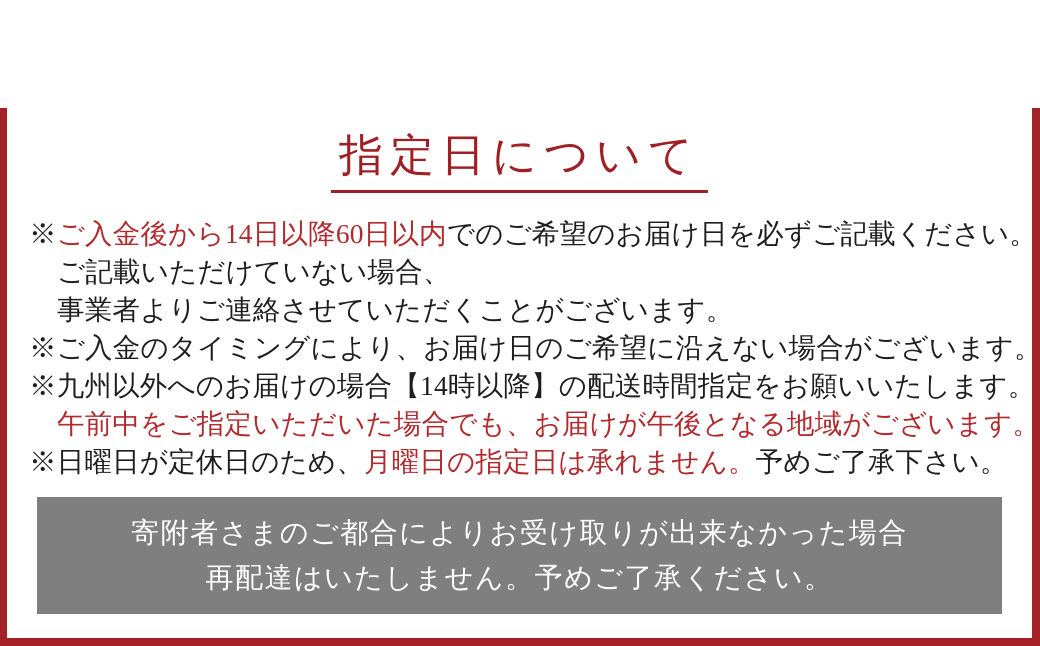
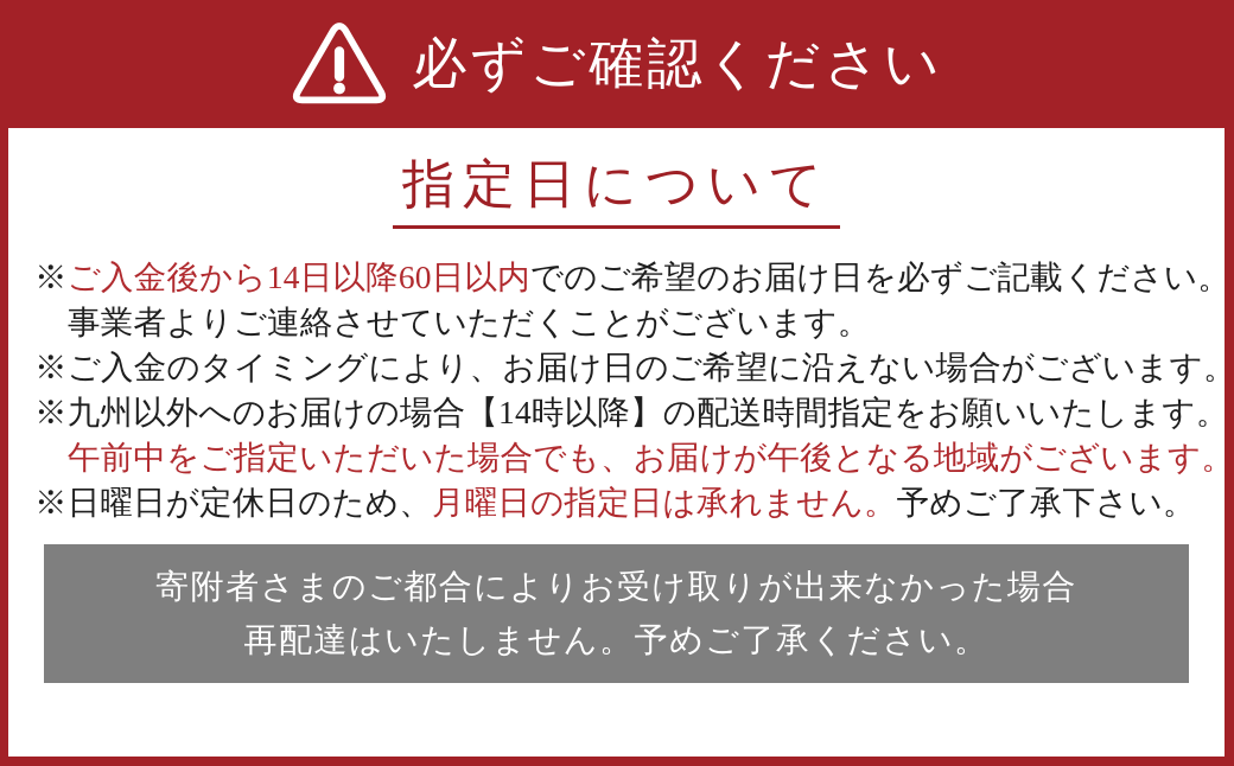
+ 必ずご確認ください
  指定日について
  ※ご入金後から14日以降60日以内でのご希望のお届け日を必ずご記載ください。
- ご記載いただけていない場合、
  事業者よりご連絡させていただくことがございます。
  ※ご入金のタイミングにより、お届け日のご希望に沿えない場合がございます。
  ※九州以外へのお届けの場合【14時以降】の配送時間指定をお願いいたします。
  午前中をご指定いただいた場合でも、お届けが午後となる地域がございます。
  ※日曜日が定休日のため、月曜日の指定日は承れません。予めご了承下さい。
  寄附者さまのご都合によりお受け取りが出来なかった場合
  再配達はいたしません。予めご了承ください。
